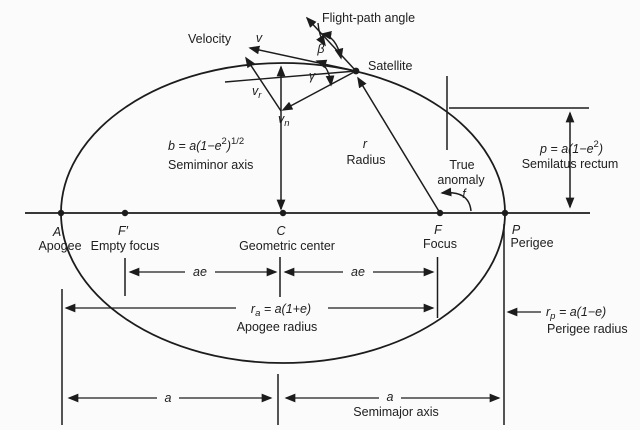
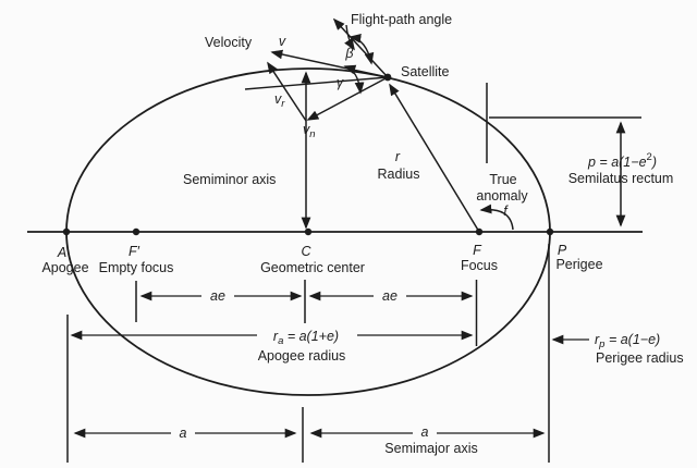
  Flight-path angle
  Velocity
  v
  Satellite
  β
  γ
  vr
  vn
- b = a(1−e2)1/2
  Semiminor axis
  r
  Radius
  True
  anomaly
  f
  p = a(1−e2)
  Semilatus rectum
  A
  F′
  C
  F
  P
  Apogee
  Empty focus
  Geometric center
  Focus
  Perigee
  ae
  ae
  ra = a(1+e)
  Apogee radius
  rp = a(1−e)
  Perigee radius
  a
  a
  Semimajor axis
